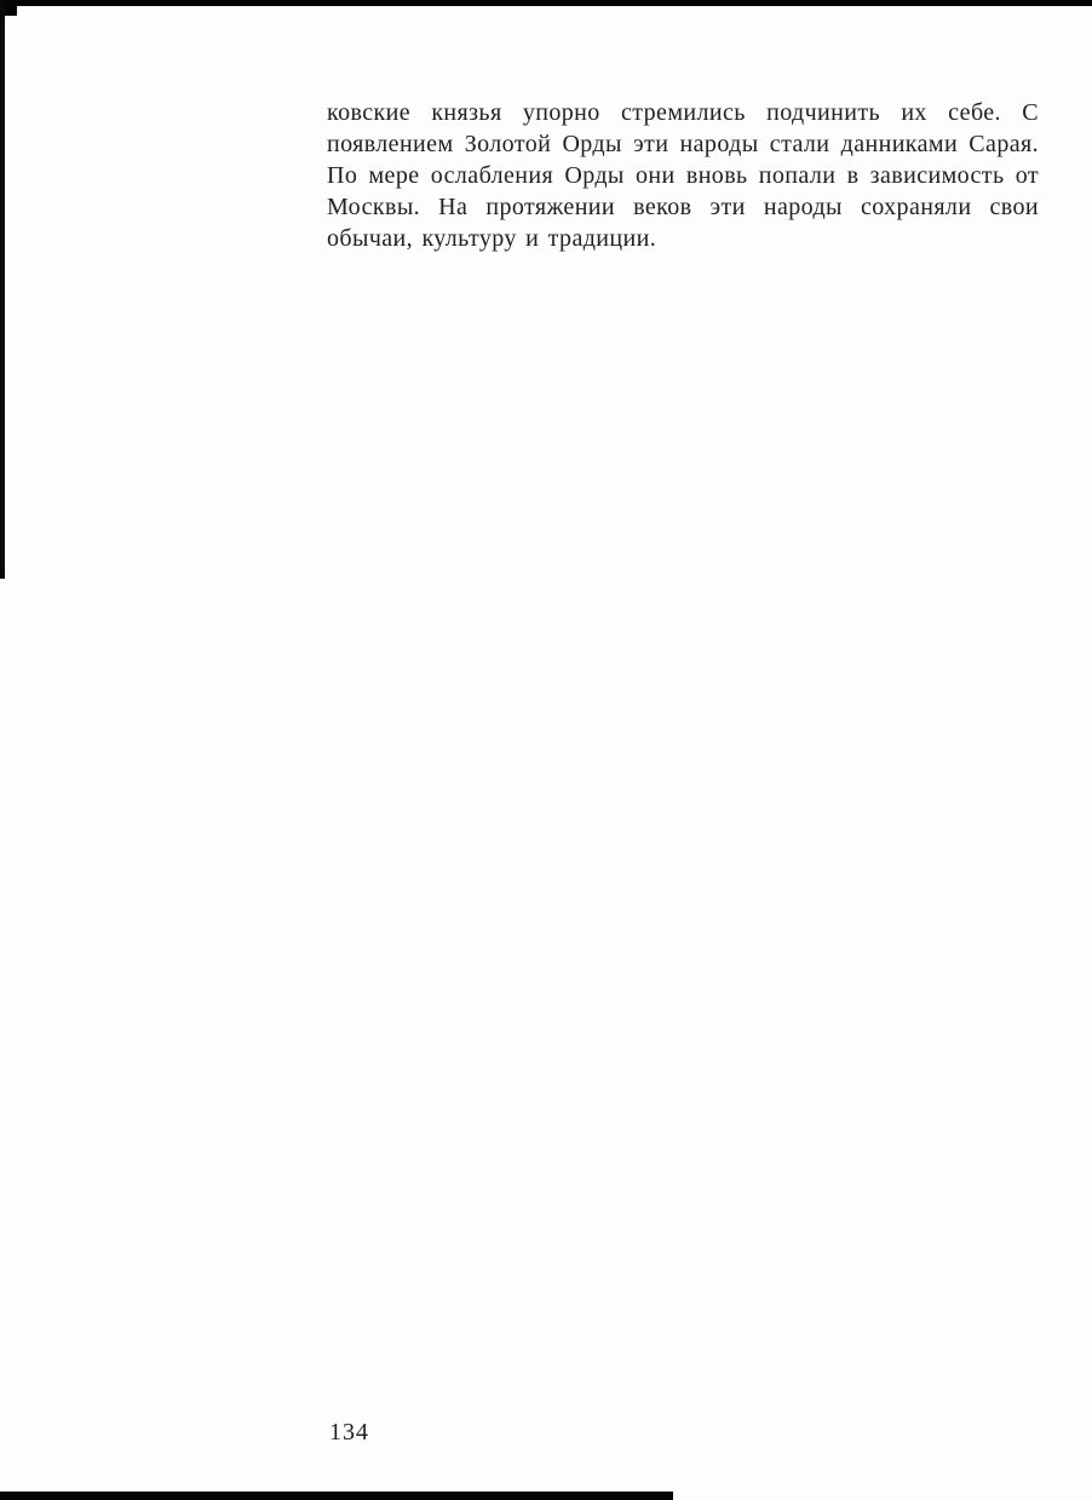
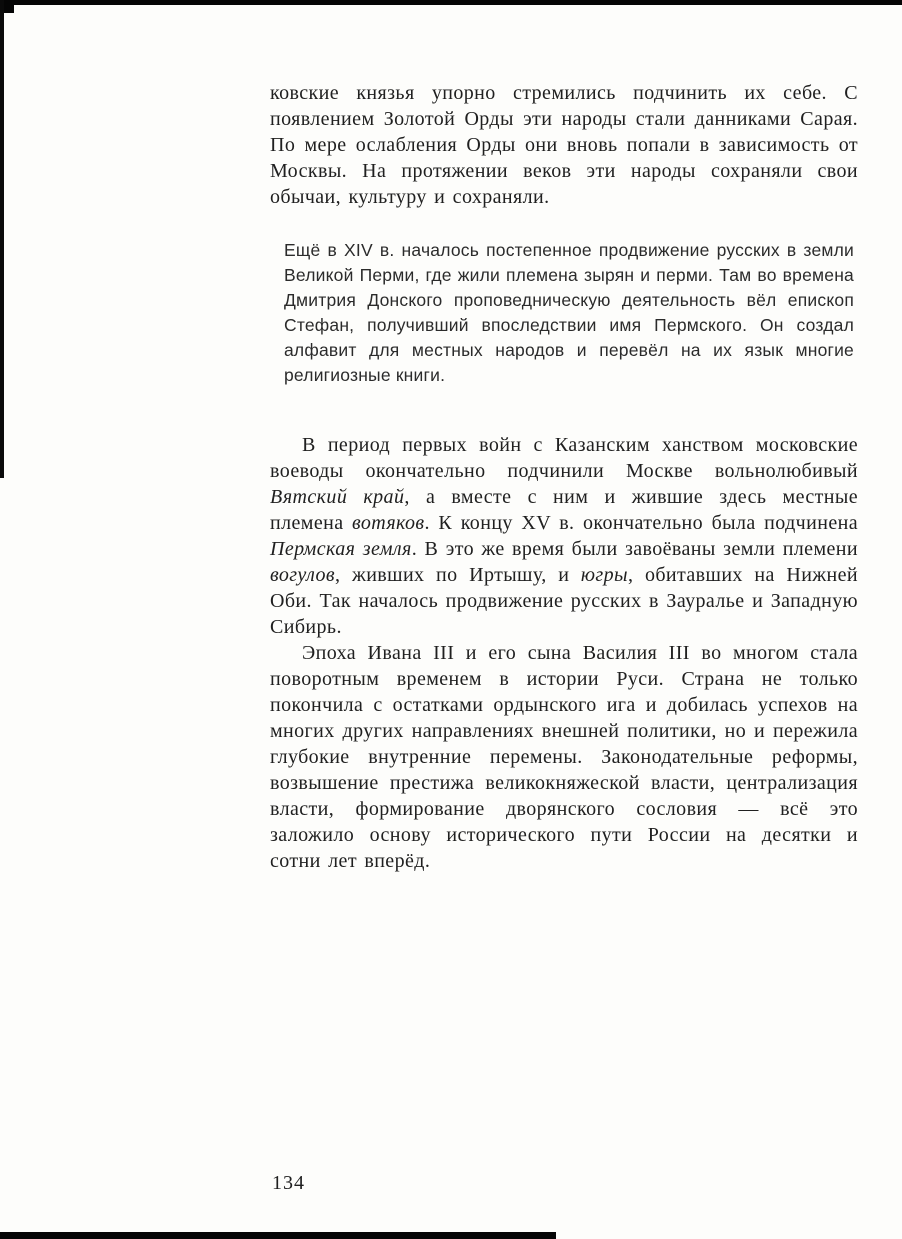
- ковские князья упорно стремились подчинить их себе. С появлением Золотой Орды эти народы стали данниками Сарая. По мере ослабления Орды они вновь попали в зависимость от Москвы. На протяжении веков эти народы сохраняли свои обычаи, культуру и традиции.
+ ковские князья упорно стремились подчинить их себе. С появлением Золотой Орды эти народы стали данниками Сарая. По мере ослабления Орды они вновь попали в зависимость от Москвы. На протяжении веков эти народы сохраняли свои обычаи, культуру и сохраняли.
+ Ещё в XIV в. началось постепенное продвижение русских в земли Великой Перми, где жили племена зырян и перми. Там во времена Дмитрия Донского проповедническую деятельность вёл епископ Стефан, получивший впоследствии имя Пермского. Он создал алфавит для местных народов и перевёл на их язык многие религиозные книги.
+ В период первых войн с Казанским ханством московские воеводы окончательно подчинили Москве вольнолюбивый Вятский край, а вместе с ним и жившие здесь местные племена вотяков. К концу XV в. окончательно была подчинена Пермская земля. В это же время были завоёваны земли племени вогулов, живших по Иртышу, и югры, обитавших на Нижней Оби. Так началось продвижение русских в Зауралье и Западную Сибирь.
+ Эпоха Ивана III и его сына Василия III во многом стала поворотным временем в истории Руси. Страна не только покончила с остатками ордынского ига и добилась успехов на многих других направлениях внешней политики, но и пережила глубокие внутренние перемены. Законодательные реформы, возвышение престижа великокняжеской власти, централизация власти, формирование дворянского сословия — всё это заложило основу исторического пути России на десятки и сотни лет вперёд.
  134
